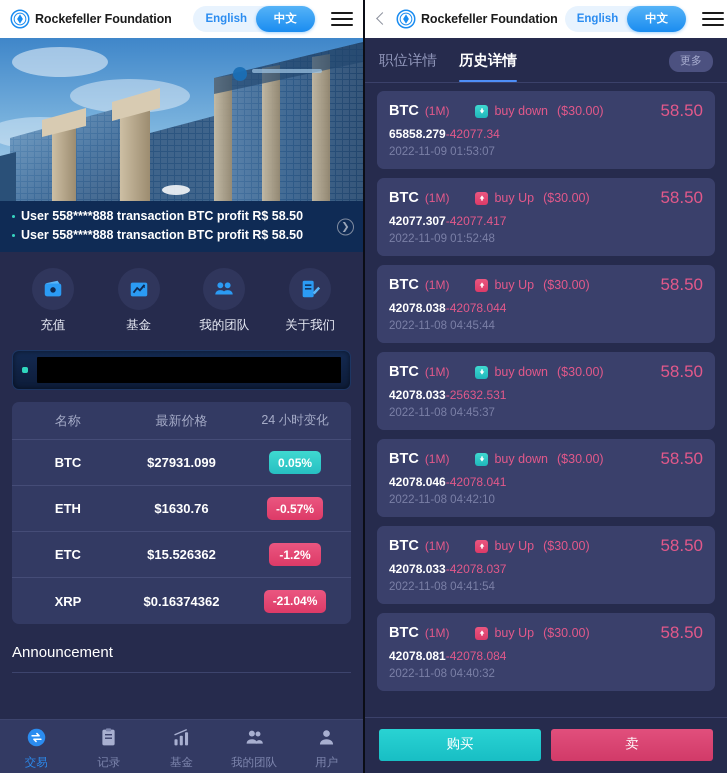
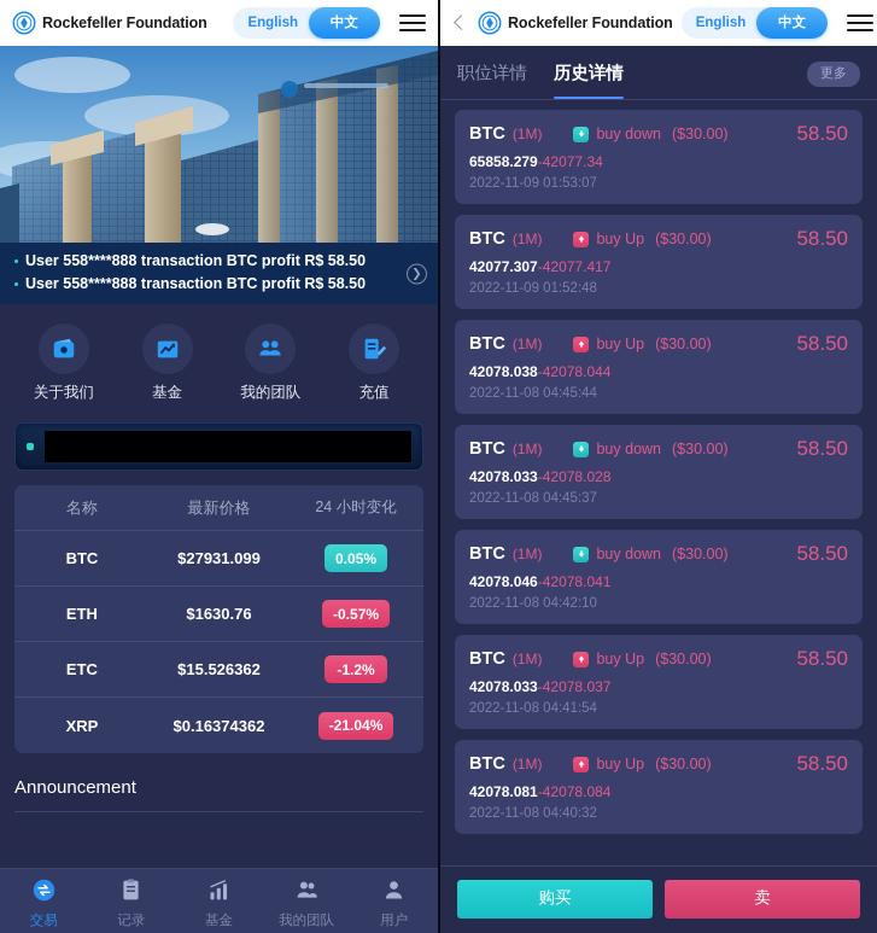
  Rockefeller Foundation
  English
  中文
  User 558****888 transaction BTC profit R$ 58.50
  User 558****888 transaction BTC profit R$ 58.50
  ❯
- 充值
+ 关于我们
  基金
  我的团队
- 关于我们
+ 充值
  名称
  最新价格
  24 小时变化
  BTC
  $27931.099
  0.05%
  ETH
  $1630.76
  -0.57%
  ETC
  $15.526362
  -1.2%
  XRP
  $0.16374362
  -21.04%
  Announcement
  交易
  记录
  基金
  我的团队
  用户
  Rockefeller Foundation
  English
  中文
  职位详情
  历史详情
  更多
  BTC
  (1M)
  buy down
  ($30.00)
  58.50
  65858.279-42077.34
  2022-11-09 01:53:07
  BTC
  (1M)
  buy Up
  ($30.00)
  58.50
  42077.307-42077.417
  2022-11-09 01:52:48
  BTC
  (1M)
  buy Up
  ($30.00)
  58.50
  42078.038-42078.044
  2022-11-08 04:45:44
  BTC
  (1M)
  buy down
  ($30.00)
  58.50
- 42078.033-25632.531
+ 42078.033-42078.028
  2022-11-08 04:45:37
  BTC
  (1M)
  buy down
  ($30.00)
  58.50
  42078.046-42078.041
  2022-11-08 04:42:10
  BTC
  (1M)
  buy Up
  ($30.00)
  58.50
  42078.033-42078.037
  2022-11-08 04:41:54
  BTC
  (1M)
  buy Up
  ($30.00)
  58.50
  42078.081-42078.084
  2022-11-08 04:40:32
  购买
  卖
